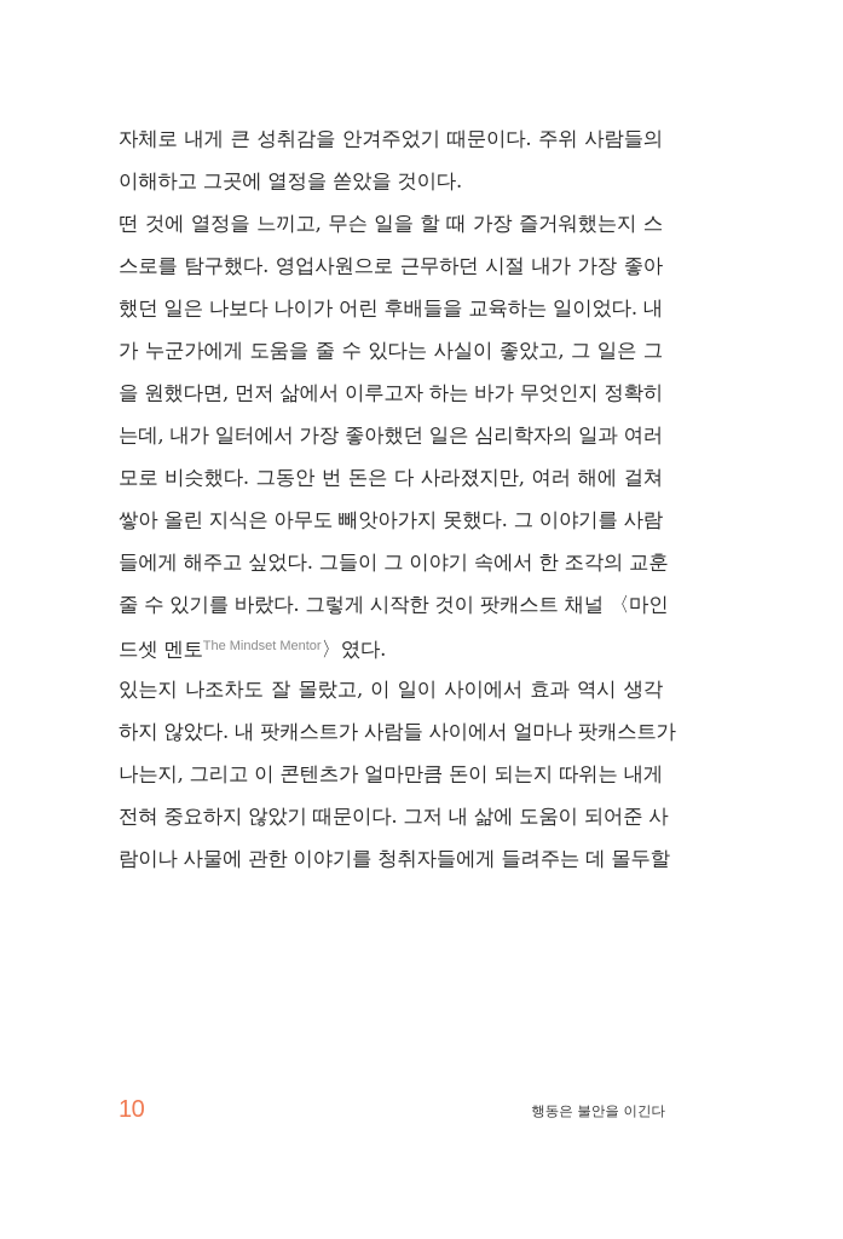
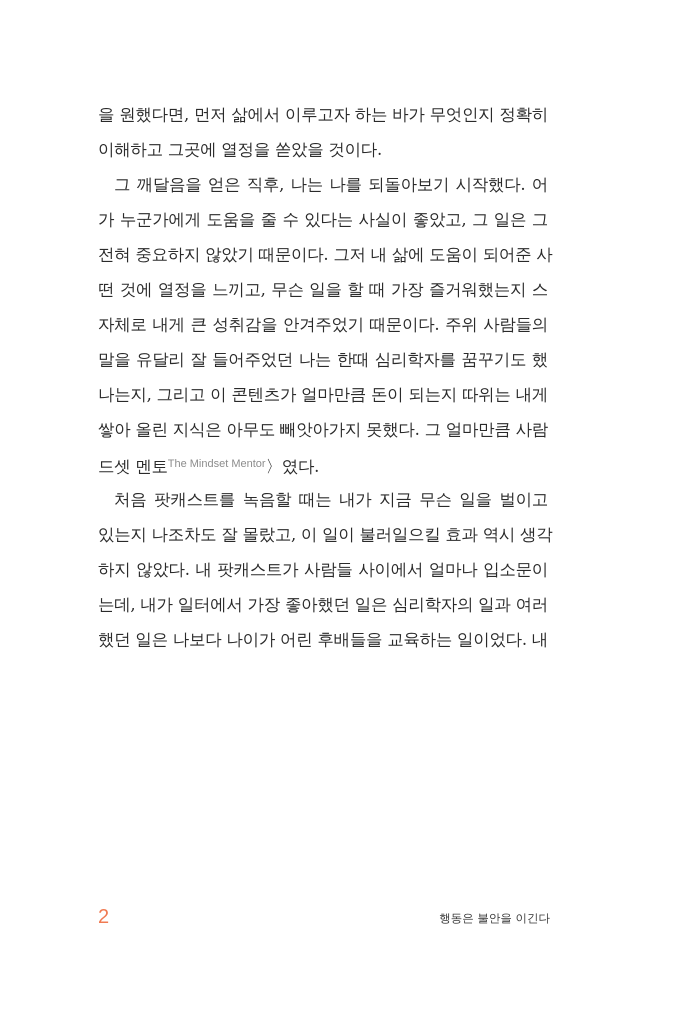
- 자체로 내게 큰 성취감을 안겨주었기 때문이다. 주위 사람들의
+ 을 원했다면, 먼저 삶에서 이루고자 하는 바가 무엇인지 정확히
  이해하고 그곳에 열정을 쏟았을 것이다.
+ 그 깨달음을 얻은 직후, 나는 나를 되돌아보기 시작했다. 어
- 떤 것에 열정을 느끼고, 무슨 일을 할 때 가장 즐거워했는지 스
+ 가 누군가에게 도움을 줄 수 있다는 사실이 좋았고, 그 일은 그
- 스로를 탐구했다. 영업사원으로 근무하던 시절 내가 가장 좋아
- 했던 일은 나보다 나이가 어린 후배들을 교육하는 일이었다. 내
+ 전혀 중요하지 않았기 때문이다. 그저 내 삶에 도움이 되어준 사
- 가 누군가에게 도움을 줄 수 있다는 사실이 좋았고, 그 일은 그
+ 떤 것에 열정을 느끼고, 무슨 일을 할 때 가장 즐거워했는지 스
- 을 원했다면, 먼저 삶에서 이루고자 하는 바가 무엇인지 정확히
+ 자체로 내게 큰 성취감을 안겨주었기 때문이다. 주위 사람들의
+ 말을 유달리 잘 들어주었던 나는 한때 심리학자를 꿈꾸기도 했
- 는데, 내가 일터에서 가장 좋아했던 일은 심리학자의 일과 여러
+ 나는지, 그리고 이 콘텐츠가 얼마만큼 돈이 되는지 따위는 내게
- 모로 비슷했다. 그동안 번 돈은 다 사라졌지만, 여러 해에 걸쳐
- 쌓아 올린 지식은 아무도 빼앗아가지 못했다. 그 이야기를 사람
+ 쌓아 올린 지식은 아무도 빼앗아가지 못했다. 그 얼마만큼 사람
- 들에게 해주고 싶었다. 그들이 그 이야기 속에서 한 조각의 교훈
- 줄 수 있기를 바랐다. 그렇게 시작한 것이 팟캐스트 채널 〈마인
  드셋 멘토The Mindset Mentor〉였다.
+ 처음 팟캐스트를 녹음할 때는 내가 지금 무슨 일을 벌이고
- 있는지 나조차도 잘 몰랐고, 이 일이 사이에서 효과 역시 생각
+ 있는지 나조차도 잘 몰랐고, 이 일이 불러일으킬 효과 역시 생각
- 하지 않았다. 내 팟캐스트가 사람들 사이에서 얼마나 팟캐스트가
+ 하지 않았다. 내 팟캐스트가 사람들 사이에서 얼마나 입소문이
- 나는지, 그리고 이 콘텐츠가 얼마만큼 돈이 되는지 따위는 내게
+ 는데, 내가 일터에서 가장 좋아했던 일은 심리학자의 일과 여러
- 전혀 중요하지 않았기 때문이다. 그저 내 삶에 도움이 되어준 사
+ 했던 일은 나보다 나이가 어린 후배들을 교육하는 일이었다. 내
- 람이나 사물에 관한 이야기를 청취자들에게 들려주는 데 몰두할
- 10
+ 2
  행동은 불안을 이긴다
